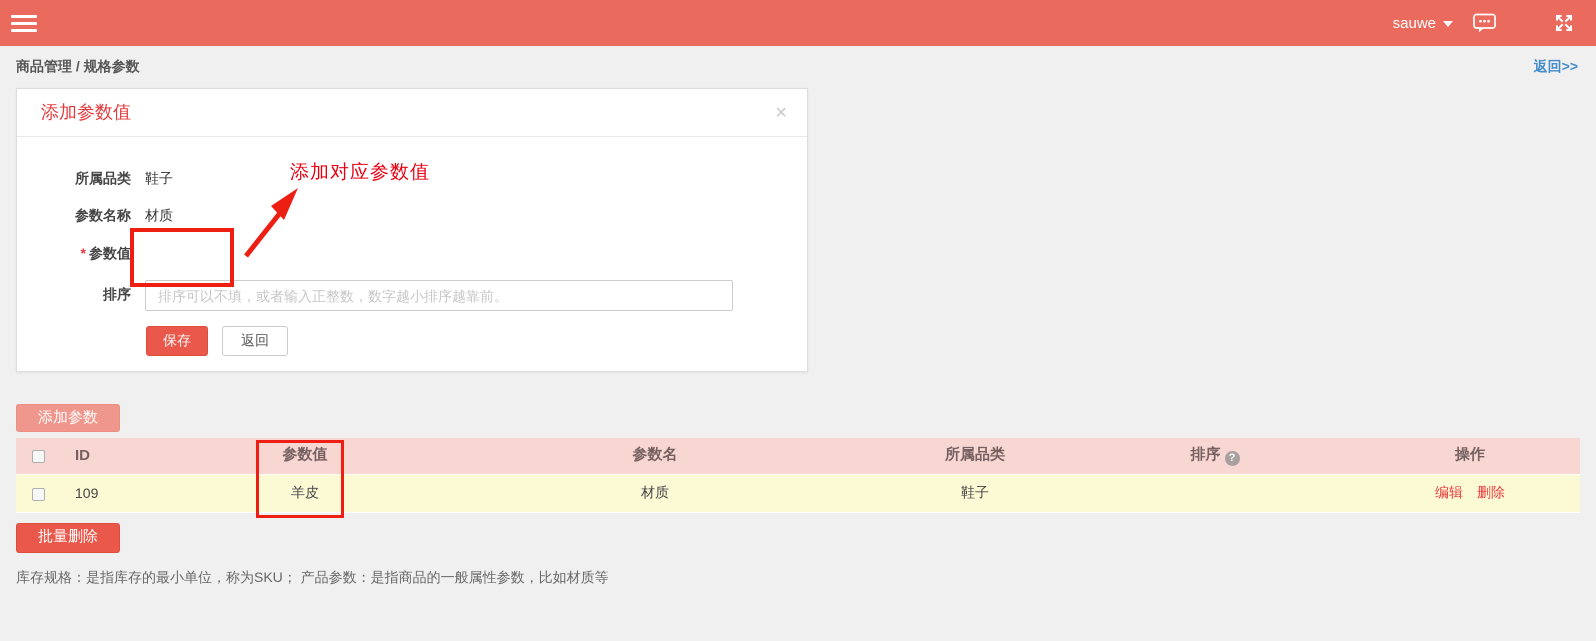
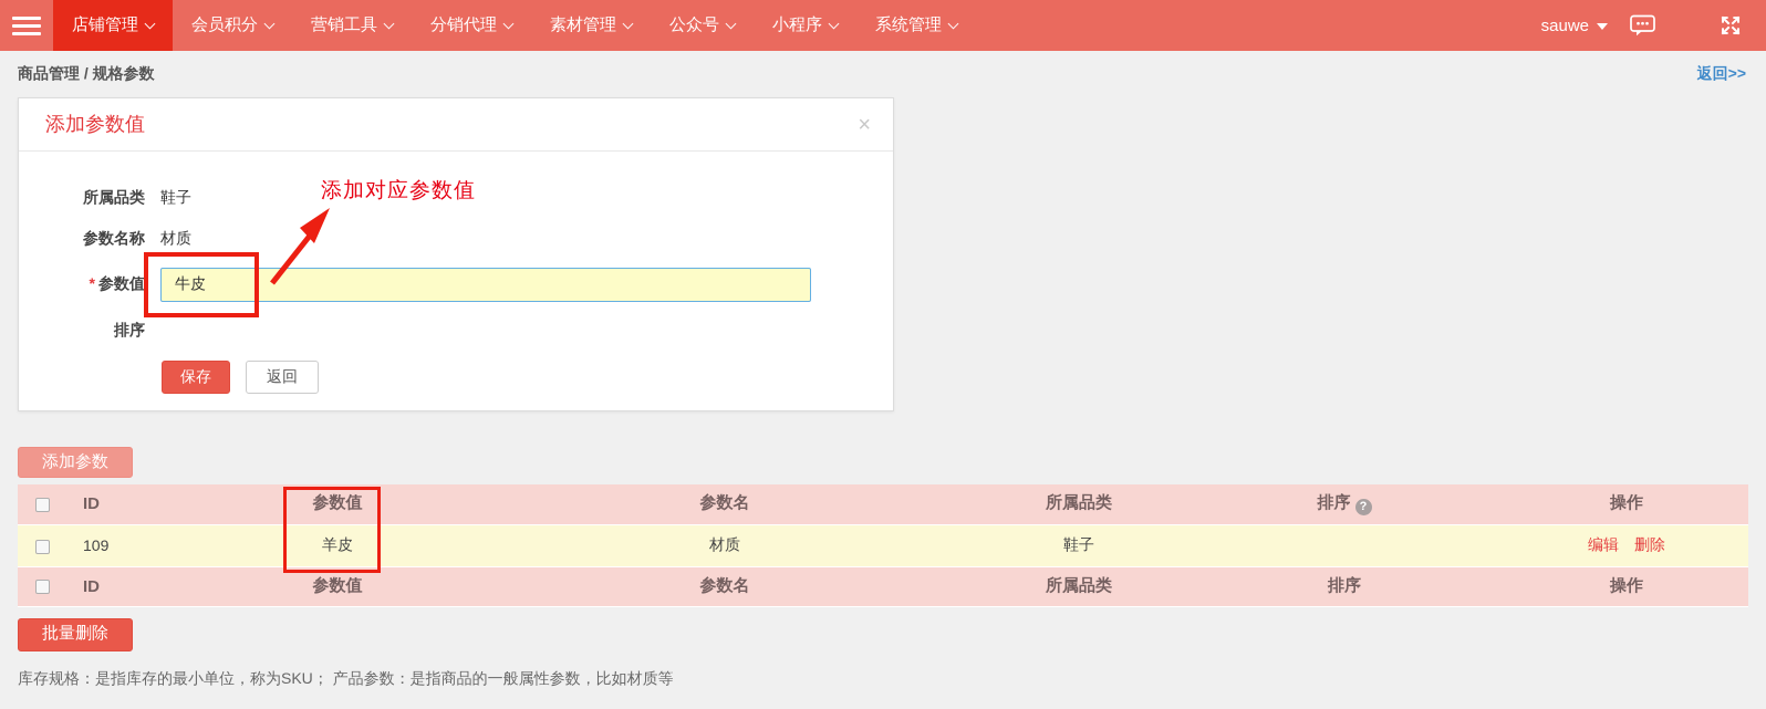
+ 店铺管理
+ 会员积分
+ 营销工具
+ 分销代理
+ 素材管理
+ 公众号
+ 小程序
+ 系统管理
  sauwe
  商品管理 / 规格参数
  返回>>
  添加参数值
  ×
  所属品类
  鞋子
  参数名称
  材质
  * 参数值
+ 牛皮
  排序
- 排序可以不填，或者输入正整数，数字越小排序越靠前。
  保存
  返回
  添加参数
  	ID	参数值	参数名	所属品类	排序 ?	操作
  	109	羊皮	材质	鞋子		编辑 删除
+ 	ID	参数值	参数名	所属品类	排序	操作
  批量删除
  库存规格：是指库存的最小单位，称为SKU； 产品参数：是指商品的一般属性参数，比如材质等
  添加对应参数值
